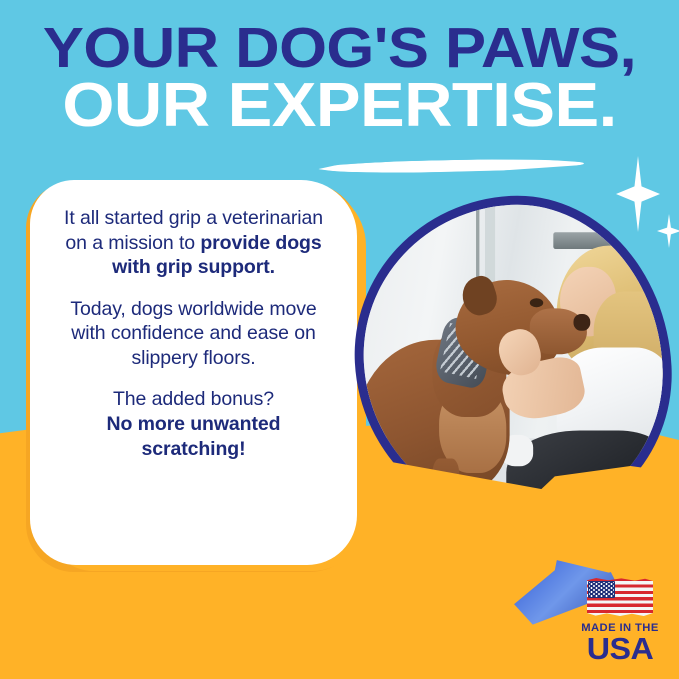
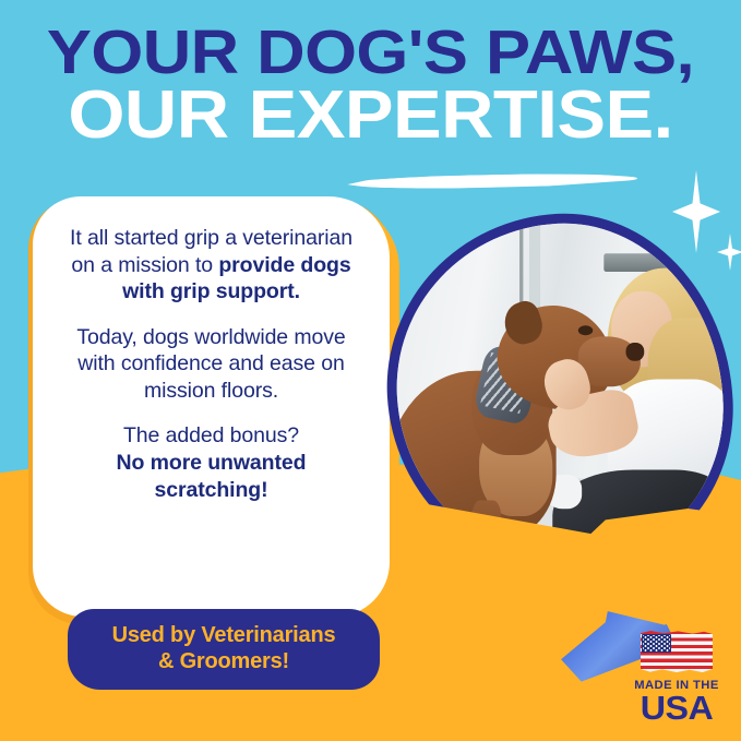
  YOUR DOG'S PAWS,
  OUR EXPERTISE.
  It all started grip a veterinarian on a mission to provide dogs with grip support.
- Today, dogs worldwide move with confidence and ease on slippery floors.
+ Today, dogs worldwide move with confidence and ease on mission floors.
  The added bonus?
  No more unwanted scratching!
+ Used by Veterinarians
+ & Groomers!
  MADE IN THE
  USA
